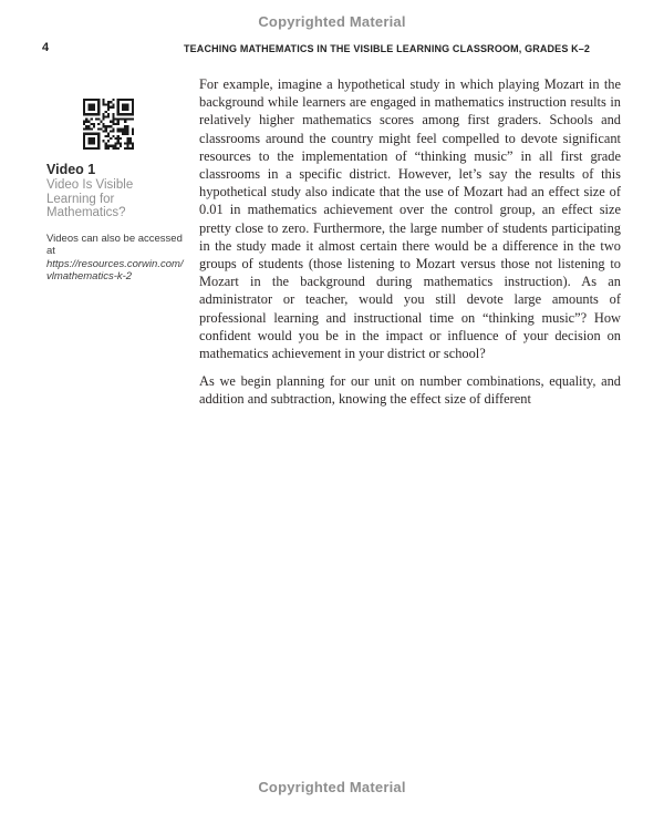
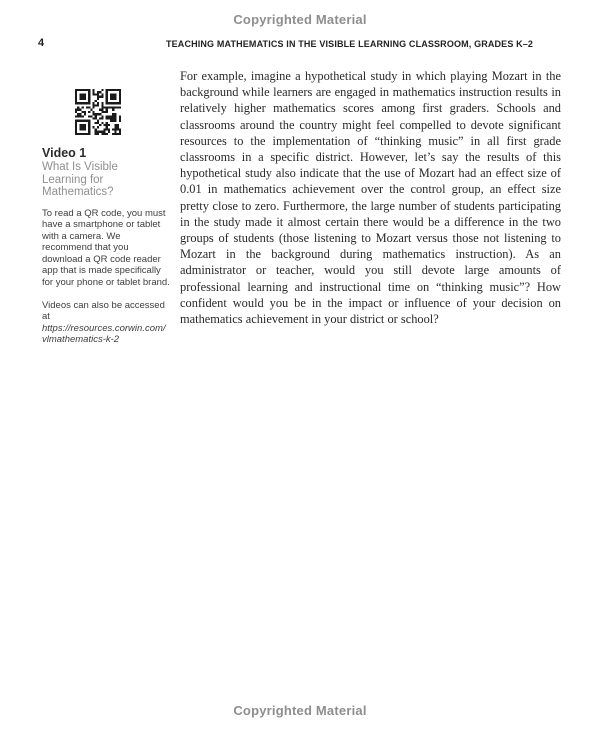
  Copyrighted Material
  4
  TEACHING MATHEMATICS IN THE VISIBLE LEARNING CLASSROOM, GRADES K–2
  Video 1
- Video Is Visible Learning for Mathematics?
+ What Is Visible Learning for Mathematics?
+ To read a QR code, you must have a smartphone or tablet with a camera. We recommend that you download a QR code reader app that is made specifically for your phone or tablet brand.
  Videos can also be accessed at
  https://resources.corwin.com/vlmathematics-k-2
  For example, imagine a hypothetical study in which playing Mozart in the background while learners are engaged in mathematics instruction results in relatively higher mathematics scores among first graders. Schools and classrooms around the country might feel compelled to devote significant resources to the implementation of “thinking music” in all first grade classrooms in a specific district. However, let’s say the results of this hypothetical study also indicate that the use of Mozart had an effect size of 0.01 in mathematics achievement over the control group, an effect size pretty close to zero. Furthermore, the large number of students participating in the study made it almost certain there would be a difference in the two groups of students (those listening to Mozart versus those not listening to Mozart in the background during mathematics instruction). As an administrator or teacher, would you still devote large amounts of professional learning and instructional time on “thinking music”? How confident would you be in the impact or influence of your decision on mathematics achievement in your district or school?
- As we begin planning for our unit on number combinations, equality, and addition and subtraction, knowing the effect size of different
  Copyrighted Material
